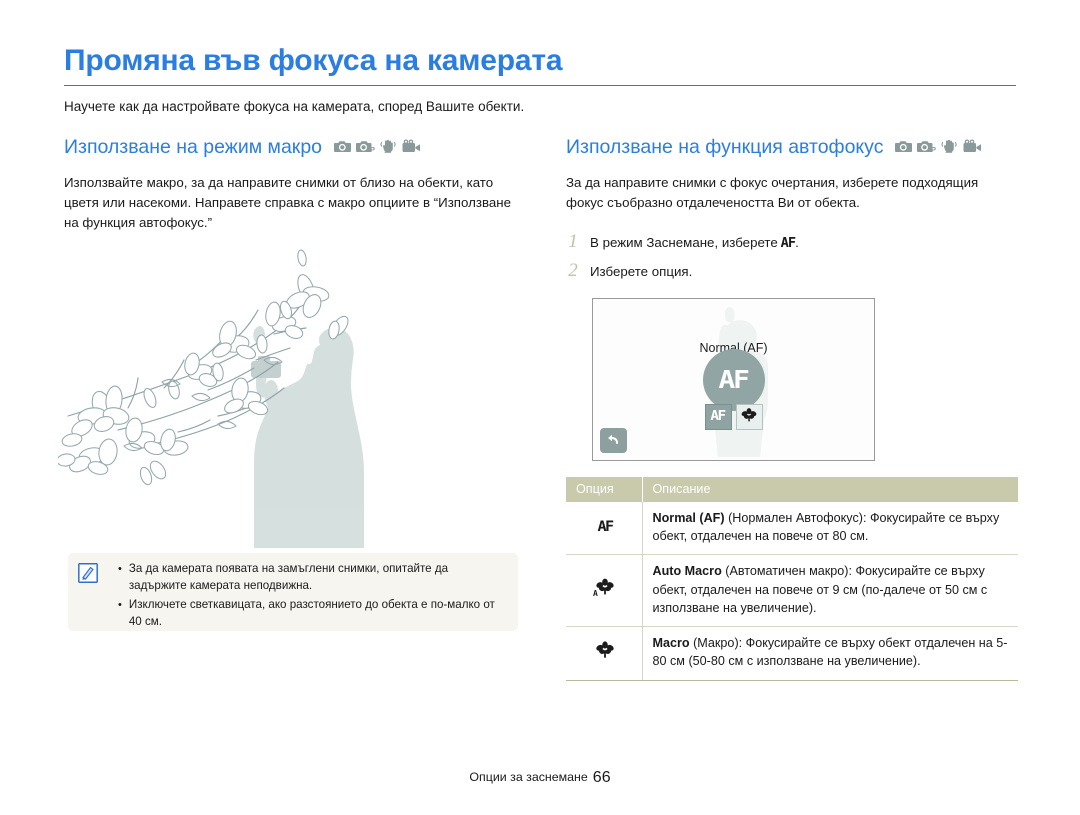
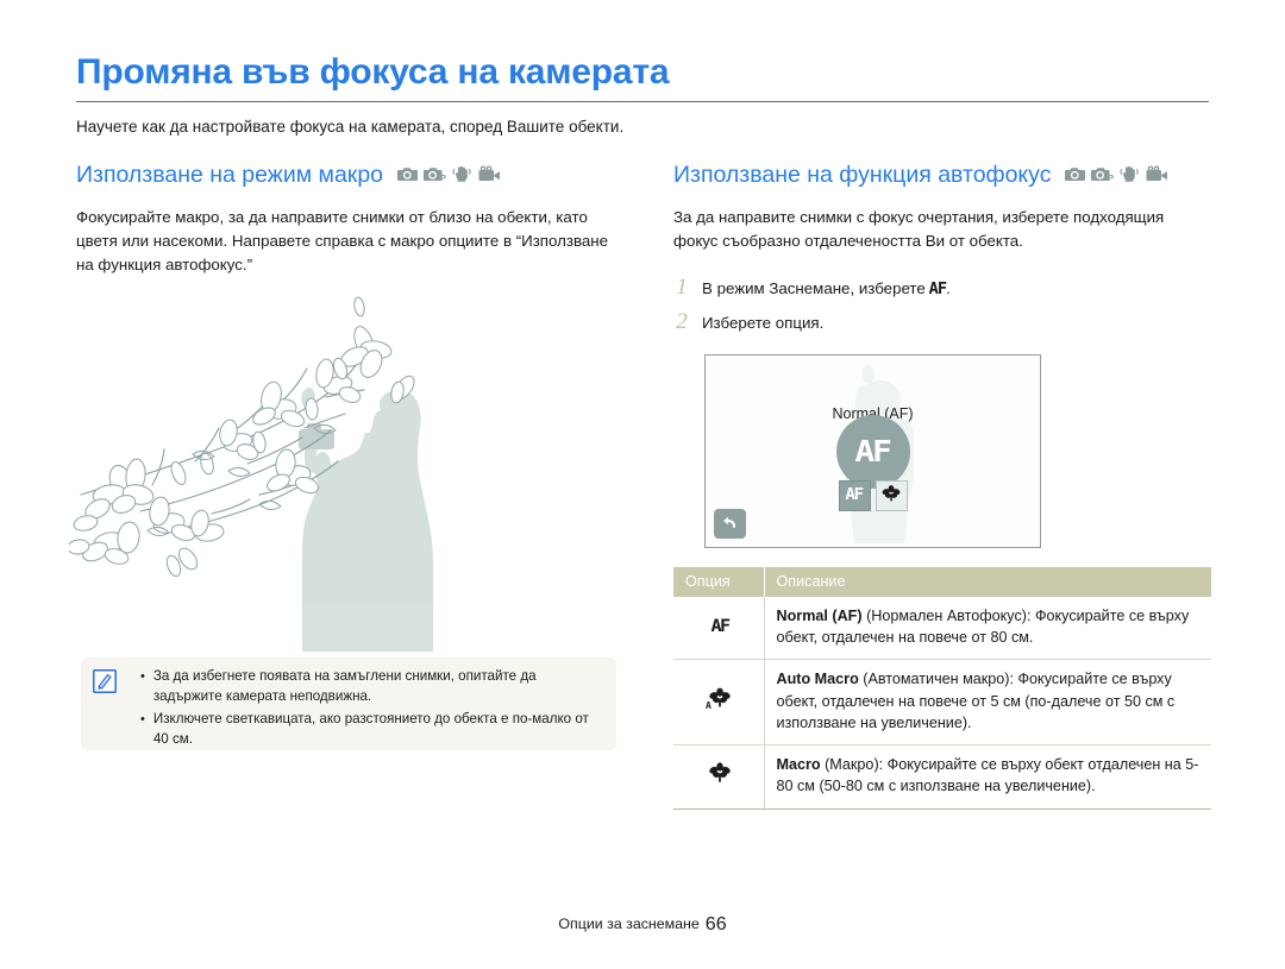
  Промяна във фокуса на камерата
  Научете как да настройвате фокуса на камерата, според Вашите обекти.
  Използване на режим макро
  P
- Използвайте макро, за да направите снимки от близо на обекти, като цветя или насекоми. Направете справка с макро опциите в “Използване на функция автофокус.”
+ Фокусирайте макро, за да направите снимки от близо на обекти, като цветя или насекоми. Направете справка с макро опциите в “Използване на функция автофокус.”
  •
- За да камерата появата на замъглени снимки, опитайте да задържите камерата неподвижна.
+ За да избегнете появата на замъглени снимки, опитайте да задържите камерата неподвижна.
  •
  Изключете светкавицата, ако разстоянието до обекта е по-малко от 40 см.
  Използване на функция автофокус
  P
  За да направите снимки с фокус очертания, изберете подходящия фокус съобразно отдалечеността Ви от обекта.
  1
  В режим Заснемане, изберете AF.
  2
  Изберете опция.
  Normal (AF)
  AF
  AF
  Опция	Описание
  AF	Normal (AF) (Нормален Автофокус): Фокусирайте се върху обект, отдалечен на повече от 80 см.
- A	Auto Macro (Автоматичен макро): Фокусирайте се върху обект, отдалечен на повече от 9 см (по-далече от 50 см с използване на увеличение).
+ A	Auto Macro (Автоматичен макро): Фокусирайте се върху обект, отдалечен на повече от 5 см (по-далече от 50 см с използване на увеличение).
  	Macro (Макро): Фокусирайте се върху обект отдалечен на 5-80 см (50-80 см с използване на увеличение).
  Опции за заснемане 66
